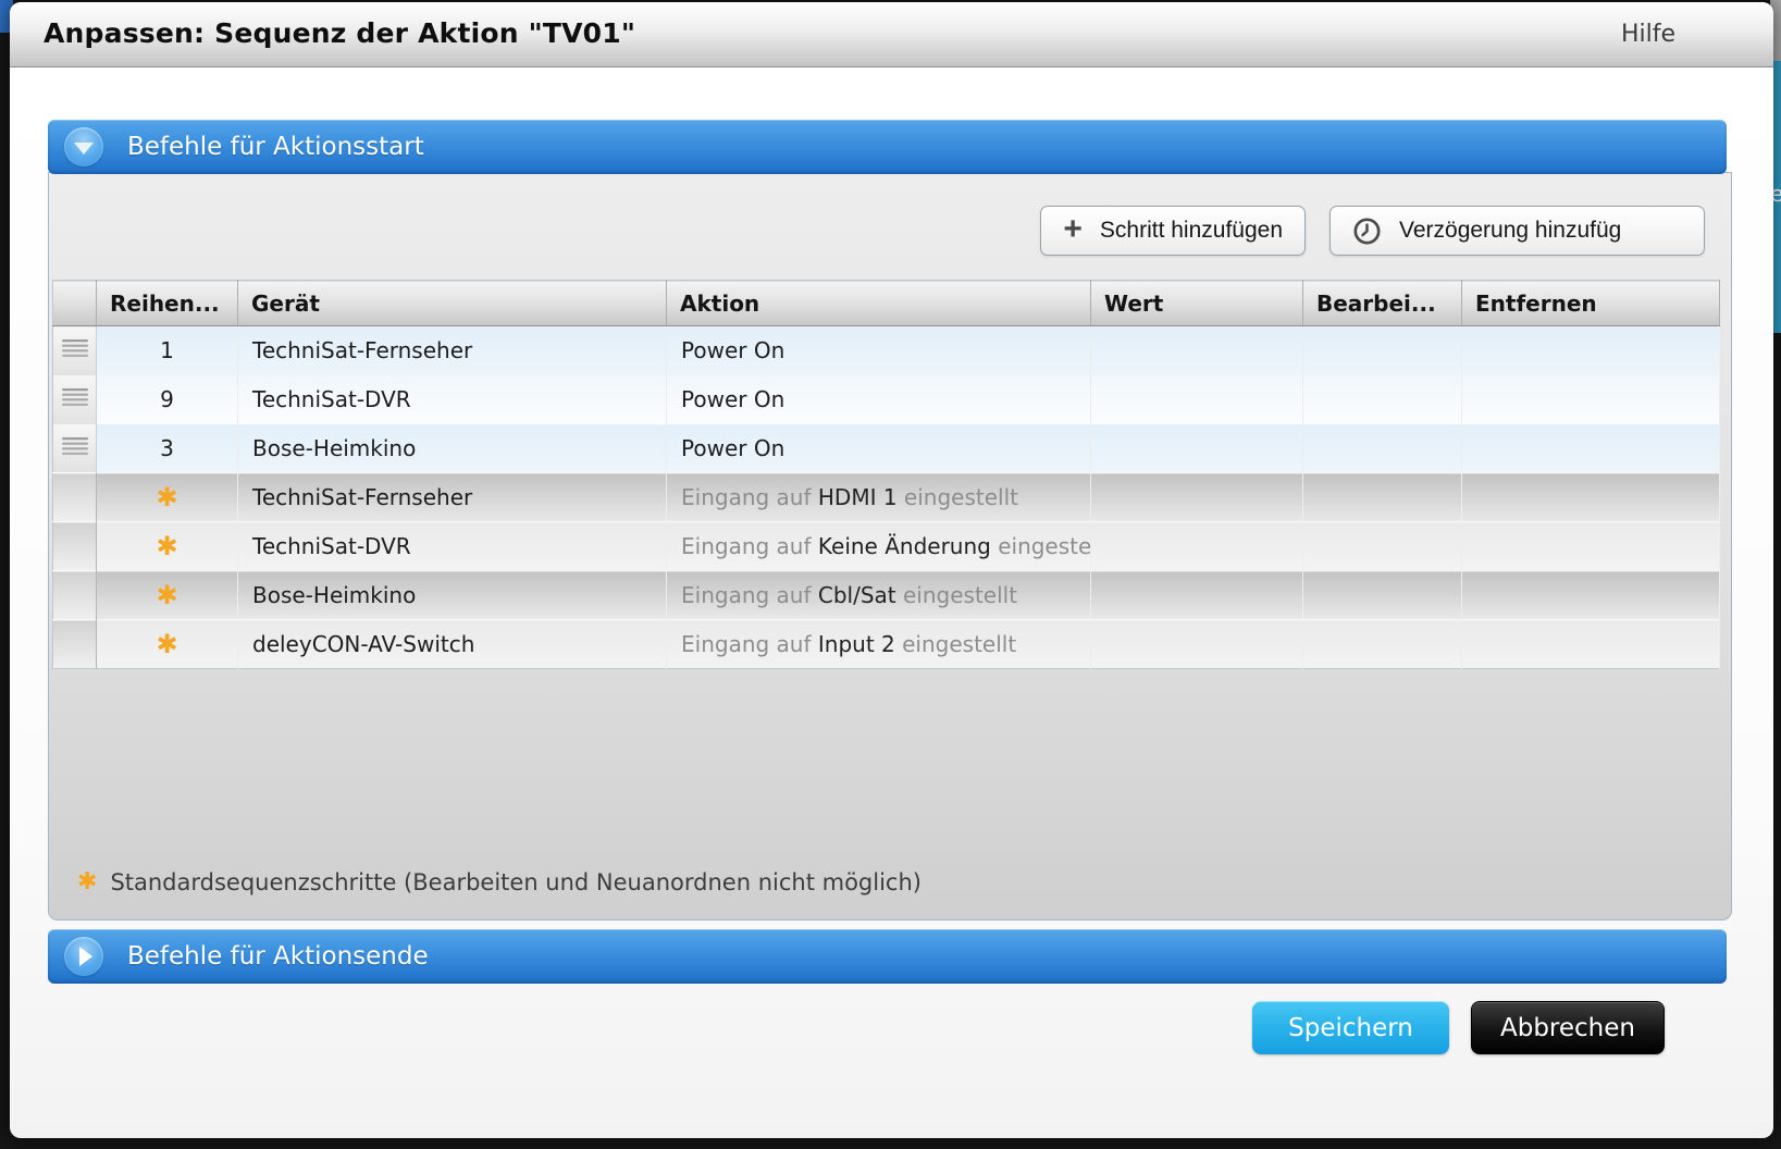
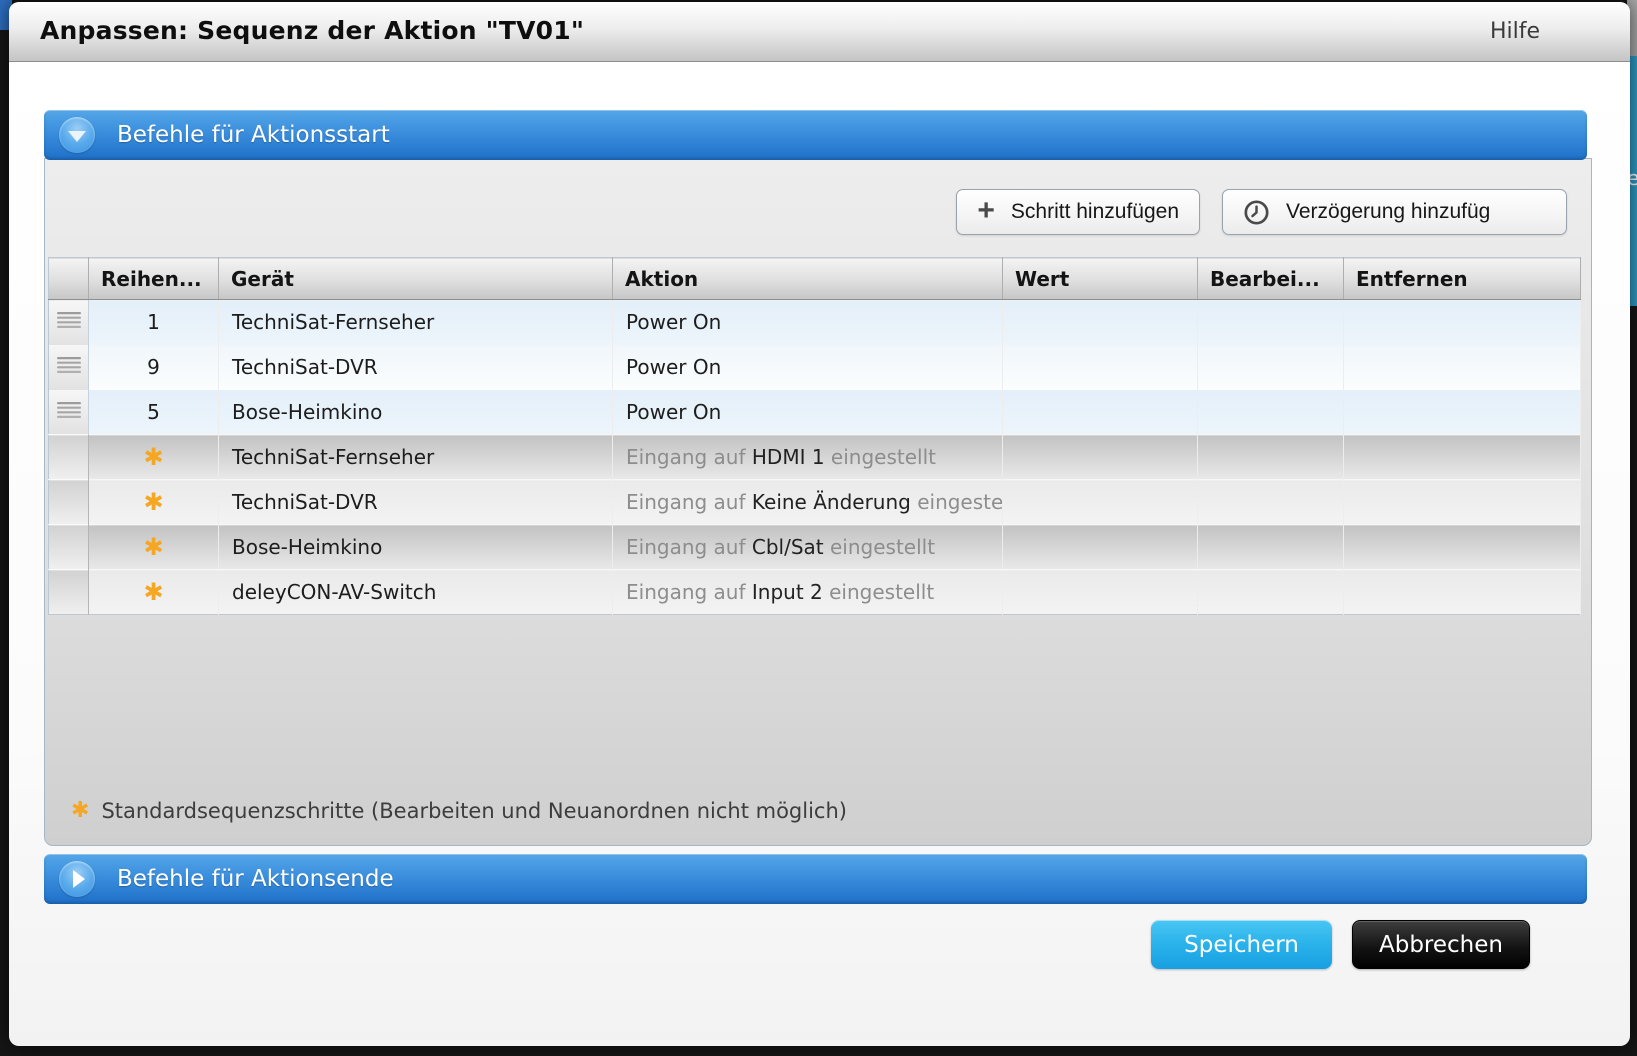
  e
  Anpassen: Sequenz der Aktion "TV01"
  Hilfe
  Befehle für Aktionsstart
  +
  Schritt hinzufügen
  Verzögerung hinzufüg
  	Reihen...	Gerät	Aktion	Wert	Bearbei...	Entfernen
  	1	TechniSat-Fernseher	Power On
  	9	TechniSat-DVR	Power On
- 	3	Bose-Heimkino	Power On
+ 	5	Bose-Heimkino	Power On
  	✱	TechniSat-Fernseher	Eingang auf HDMI 1 eingestellt
  	✱	TechniSat-DVR	Eingang auf Keine Änderung eingeste
  	✱	Bose-Heimkino	Eingang auf Cbl/Sat eingestellt
  	✱	deleyCON-AV-Switch	Eingang auf Input 2 eingestellt
  ✱
  Standardsequenzschritte (Bearbeiten und Neuanordnen nicht möglich)
  Befehle für Aktionsende
  Speichern
  Abbrechen
